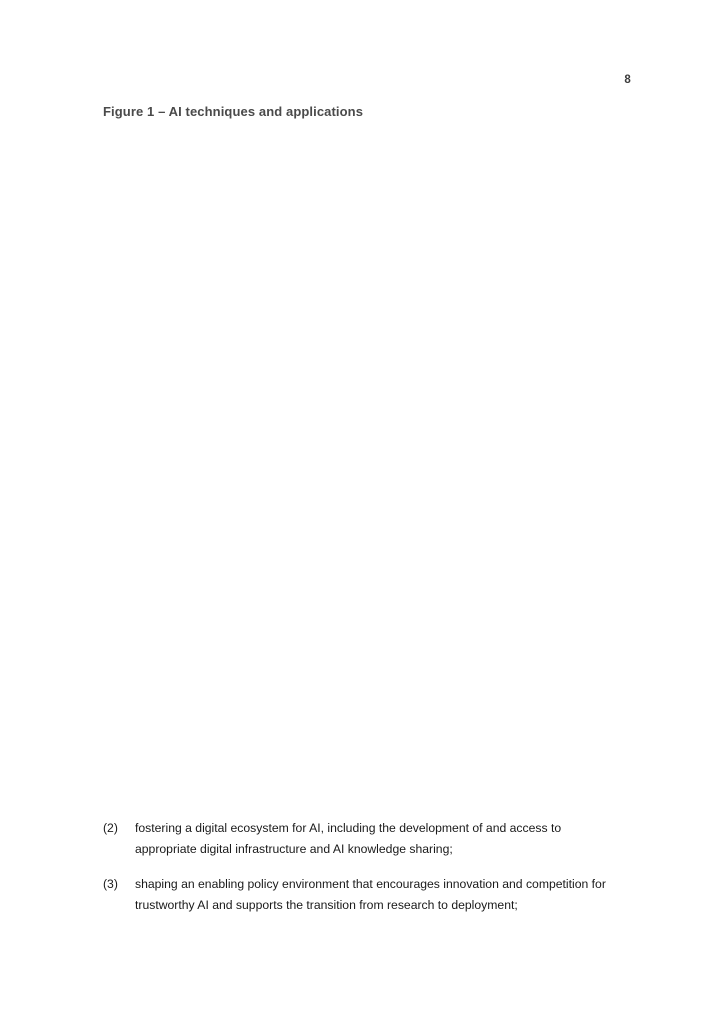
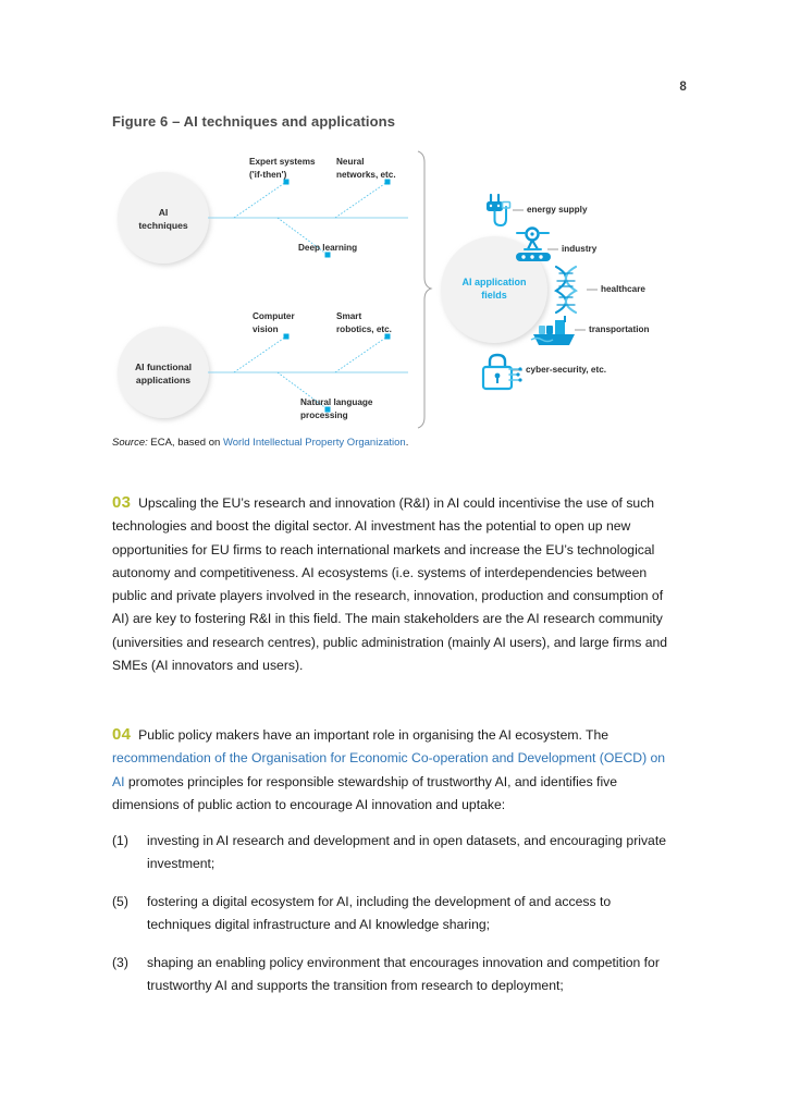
  8
- Figure 1 – AI techniques and applications
+ Figure 6 – AI techniques and applications
+ AI
+ techniques
+ AI functional
+ applications
+ AI application
+ fields
+ Expert systems
+ ('if-then')
+ Neural
+ networks, etc.
+ Deep learning
+ Computer
+ vision
+ Smart
+ robotics, etc.
+ Natural language
+ processing
+ energy supply
+ industry
+ healthcare
+ transportation
+ cyber-security, etc.
+ Source: ECA, based on World Intellectual Property Organization.
+ 03 Upscaling the EU’s research and innovation (R&I) in AI could incentivise the use of such technologies and boost the digital sector. AI investment has the potential to open up new opportunities for EU firms to reach international markets and increase the EU’s technological autonomy and competitiveness. AI ecosystems (i.e. systems of interdependencies between public and private players involved in the research, innovation, production and consumption of AI) are key to fostering R&I in this field. The main stakeholders are the AI research community (universities and research centres), public administration (mainly AI users), and large firms and SMEs (AI innovators and users).
+ 04 Public policy makers have an important role in organising the AI ecosystem. The recommendation of the Organisation for Economic Co-operation and Development (OECD) on AI promotes principles for responsible stewardship of trustworthy AI, and identifies five dimensions of public action to encourage AI innovation and uptake:
+ (1)
+ investing in AI research and development and in open datasets, and encouraging private investment;
- (2)
+ (5)
- fostering a digital ecosystem for AI, including the development of and access to appropriate digital infrastructure and AI knowledge sharing;
+ fostering a digital ecosystem for AI, including the development of and access to techniques digital infrastructure and AI knowledge sharing;
  (3)
  shaping an enabling policy environment that encourages innovation and competition for trustworthy AI and supports the transition from research to deployment;
